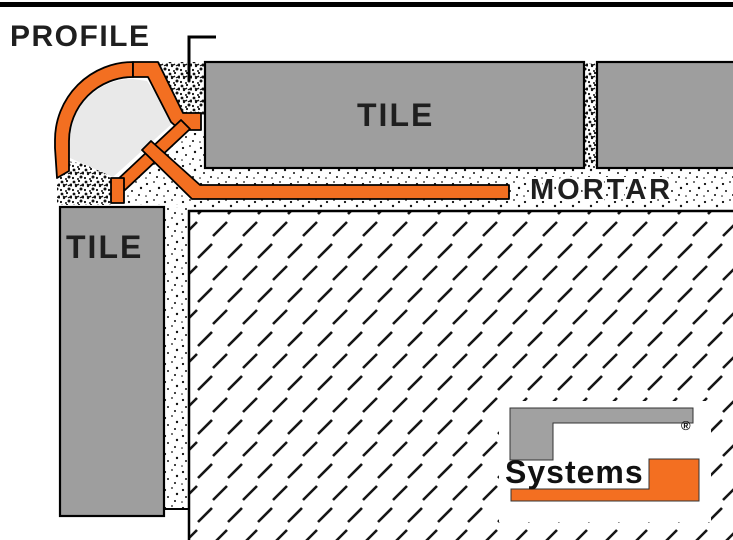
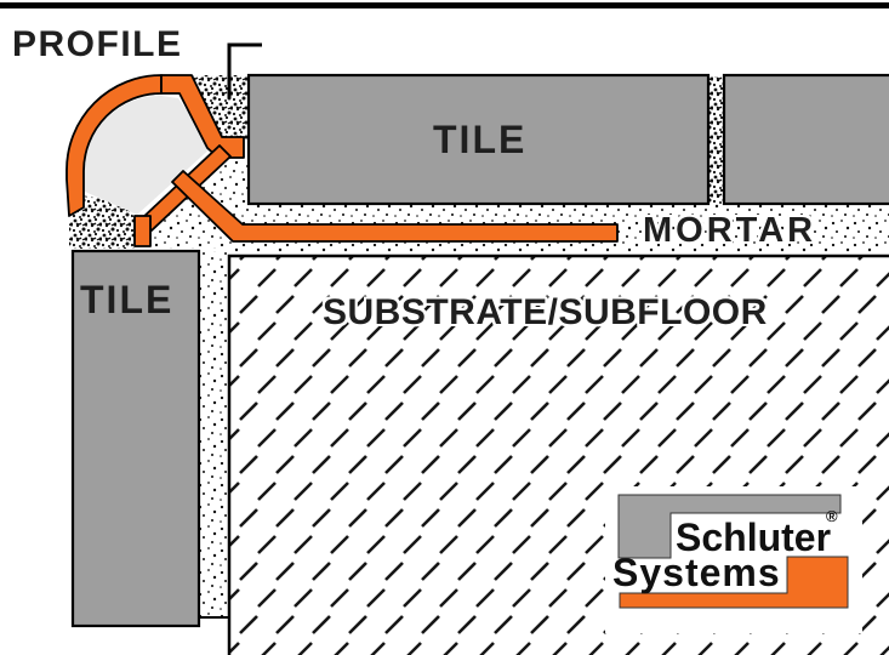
  PROFILE
  TILE
  TILE
  MORTAR
+ SUBSTRATE/SUBFLOOR
+ Schluter
  Systems
  ®
